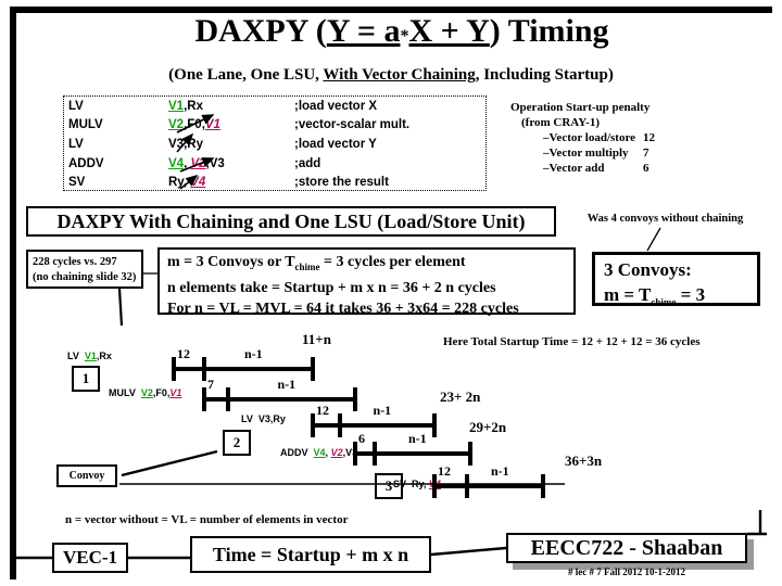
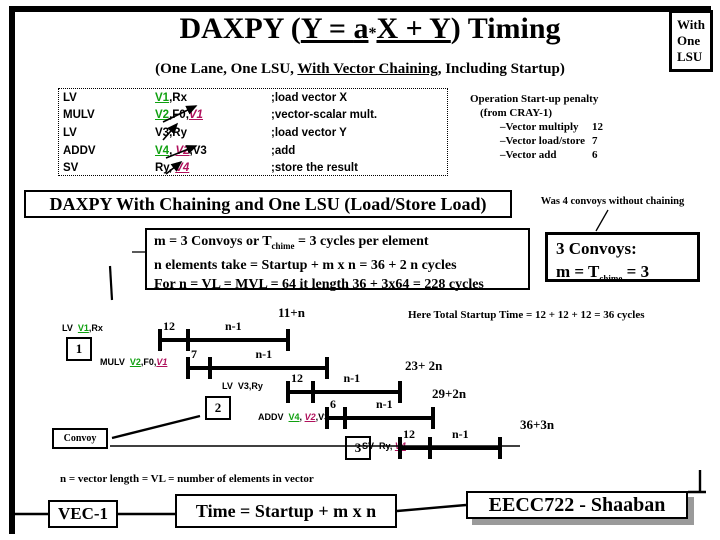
  DAXPY (Y = a*X + Y) Timing
  (One Lane, One LSU, With Vector Chaining, Including Startup)
+ With
+ One
+ LSU
  LV	V1,Rx	;load vector X
  MULV	V2,0,V1	;vector-scalar mult.
  LV	V3,Ry	;load vector Y
  ADDV	V4, V ,V3	;add
  SV	Ry, V4	;store the result
  Operation Start-up penalty
  (from CRAY-1)
- –Vector load/store
+ –Vector multiply
  12
- –Vector multiply
+ –Vector load/store
  7
  –Vector add
  6
- DAXPY With Chaining and One LSU (Load/Store Unit)
+ DAXPY With Chaining and One LSU (Load/Store Load)
  Was 4 convoys without chaining
- 228 cycles vs. 297
- (no chaining slide 32)
  m = 3 Convoys or Tchime = 3 cycles per element
  n elements take = Startup + m x n = 36 + 2 n cycles
- For n = VL = MVL = 64 it takes 36 + 3x64 = 228 cycles
+ For n = VL = MVL = 64 it length 36 + 3x64 = 228 cycles
  3 Convoys:
  m = Tchime = 3
  Here Total Startup Time = 12 + 12 + 12 = 36 cycles
  1
  LV V1,Rx
  12
  n-1
  11+n
  MULV V2,F0,V1
  7
  n-1
  2
  LV V3,Ry
  12
  n-1
  23+ 2n
  ADDV V4, V2,V
  6
  n-1
  29+2n
  3
  12
  n-1
  36+3n
  Convoy
- n = vector without = VL = number of elements in vector
+ n = vector length = VL = number of elements in vector
  VEC-1
  Time = Startup + m x n
  EECC722 - Shaaban
- # lec # 7 Fall 2012 10-1-2012
